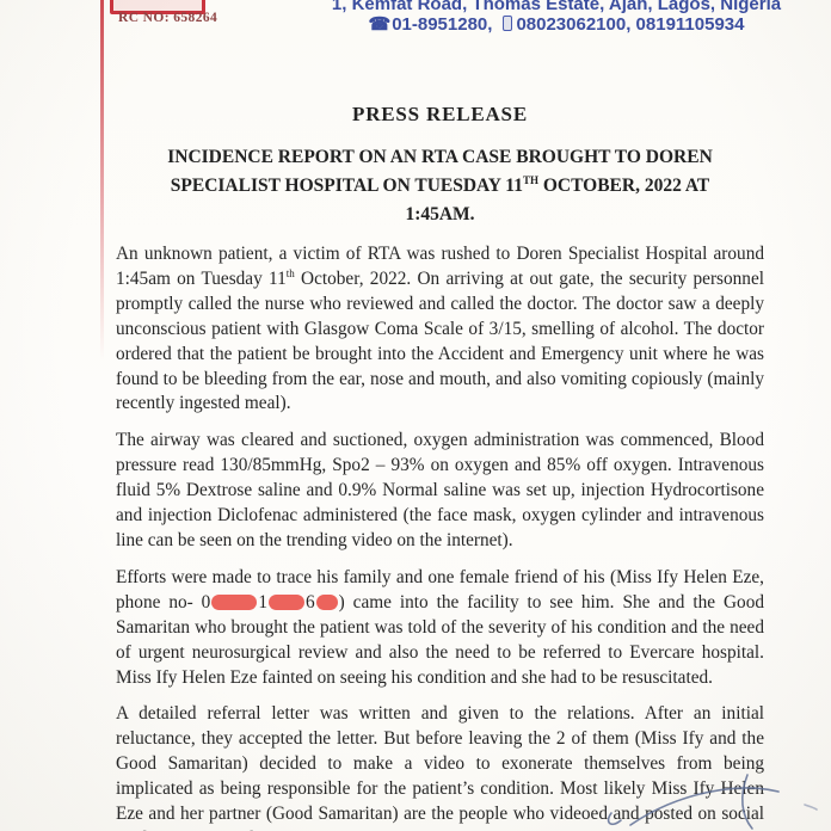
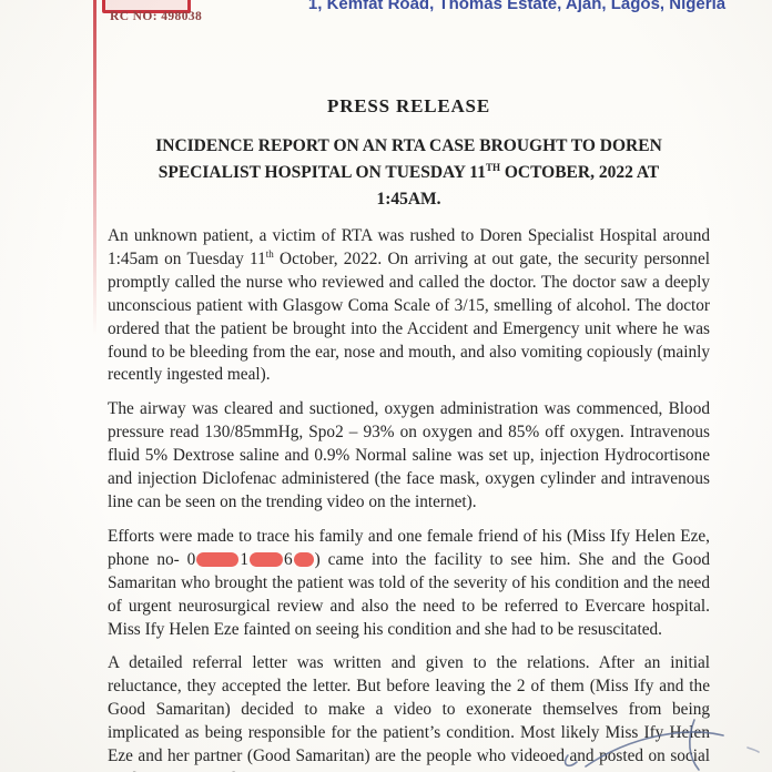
- RC NO: 658264
+ RC NO: 498038
  1, Kemfat Road, Thomas Estate, Ajah, Lagos, Nigeria
- ☎01-8951280, 08023062100, 08191105934
  PRESS RELEASE
  INCIDENCE REPORT ON AN RTA CASE BROUGHT TO DOREN SPECIALIST HOSPITAL ON TUESDAY 11TH OCTOBER, 2022 AT 1:45AM.
  An unknown patient, a victim of RTA was rushed to Doren Specialist Hospital around 1:45am on Tuesday 11th October, 2022. On arriving at out gate, the security personnel promptly called the nurse who reviewed and called the doctor. The doctor saw a deeply unconscious patient with Glasgow Coma Scale of 3/15, smelling of alcohol. The doctor ordered that the patient be brought into the Accident and Emergency unit where he was found to be bleeding from the ear, nose and mouth, and also vomiting copiously (mainly recently ingested meal).
  The airway was cleared and suctioned, oxygen administration was commenced, Blood pressure read 130/85mmHg, Spo2 – 93% on oxygen and 85% off oxygen. Intravenous fluid 5% Dextrose saline and 0.9% Normal saline was set up, injection Hydrocortisone and injection Diclofenac administered (the face mask, oxygen cylinder and intravenous line can be seen on the trending video on the internet).
  Efforts were made to trace his family and one female friend of his (Miss Ify Helen Eze, phone no- 0 1 6 ) came into the facility to see him. She and the Good Samaritan who brought the patient was told of the severity of his condition and the need of urgent neurosurgical review and also the need to be referred to Evercare hospital. Miss Ify Helen Eze fainted on seeing his condition and she had to be resuscitated.
  A detailed referral letter was written and given to the relations. After an initial reluctance, they accepted the letter. But before leaving the 2 of them (Miss Ify and the Good Samaritan) decided to make a video to exonerate themselves from being implicated as being responsible for the patient’s condition. Most likely Miss Ify Helen Eze and her partner (Good Samaritan) are the people who videoed and posted on social
